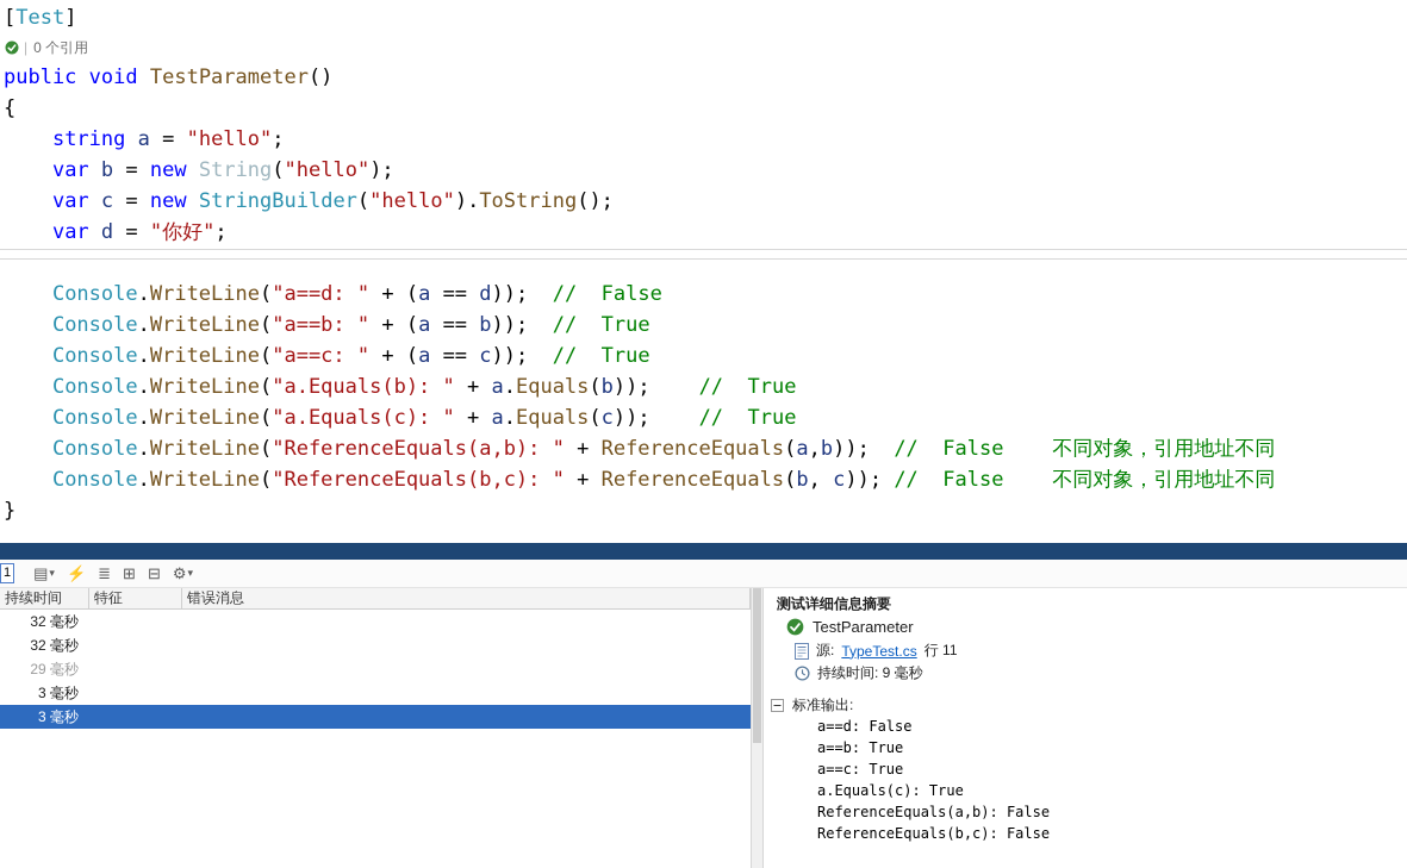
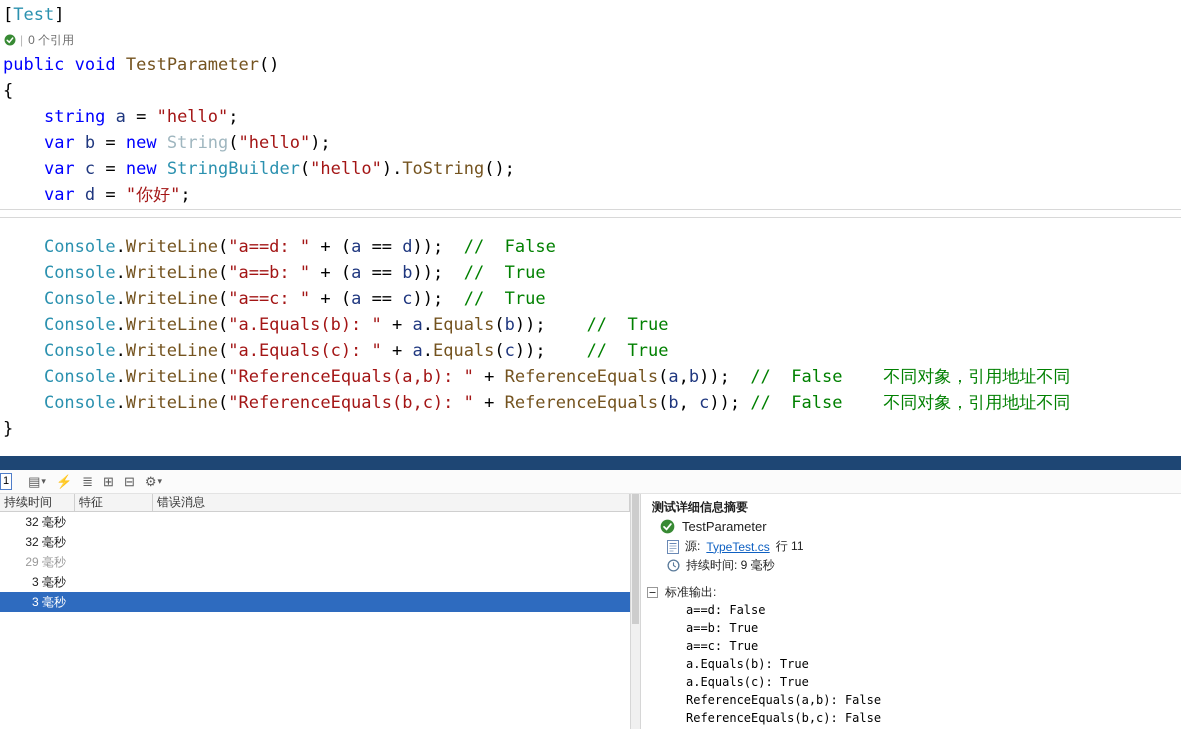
  [Test]
  |
  0 个引用
  public void TestParameter()
  {
  string a = "hello";
  var b = new String("hello");
  var c = new StringBuilder("hello").ToString();
  var d = "你好";
  Console.WriteLine("a==d: " + (a == d)); // False
  Console.WriteLine("a==b: " + (a == b)); // True
  Console.WriteLine("a==c: " + (a == c)); // True
  Console.WriteLine("a.Equals(b): " + a.Equals(b)); // True
  Console.WriteLine("a.Equals(c): " + a.Equals(c)); // True
  Console.WriteLine("ReferenceEquals(a,b): " + ReferenceEquals(a,b)); // False 不同对象，引用地址不同
  Console.WriteLine("ReferenceEquals(b,c): " + ReferenceEquals(b, c)); // False 不同对象，引用地址不同
  }
  1
  ▤
  ▾
  ⚡
  ≣
  ⊞
  ⊟
  ⚙
  ▾
  持续时间
  特征
  错误消息
  32 毫秒
  32 毫秒
  29 毫秒
  3 毫秒
  3 毫秒
  测试详细信息摘要
  TestParameter
  源:
  TypeTest.cs
  行 11
  持续时间: 9 毫秒
  标准输出:
  a==d: False
  a==b: True
  a==c: True
+ a.Equals(b): True
  a.Equals(c): True
  ReferenceEquals(a,b): False
  ReferenceEquals(b,c): False
